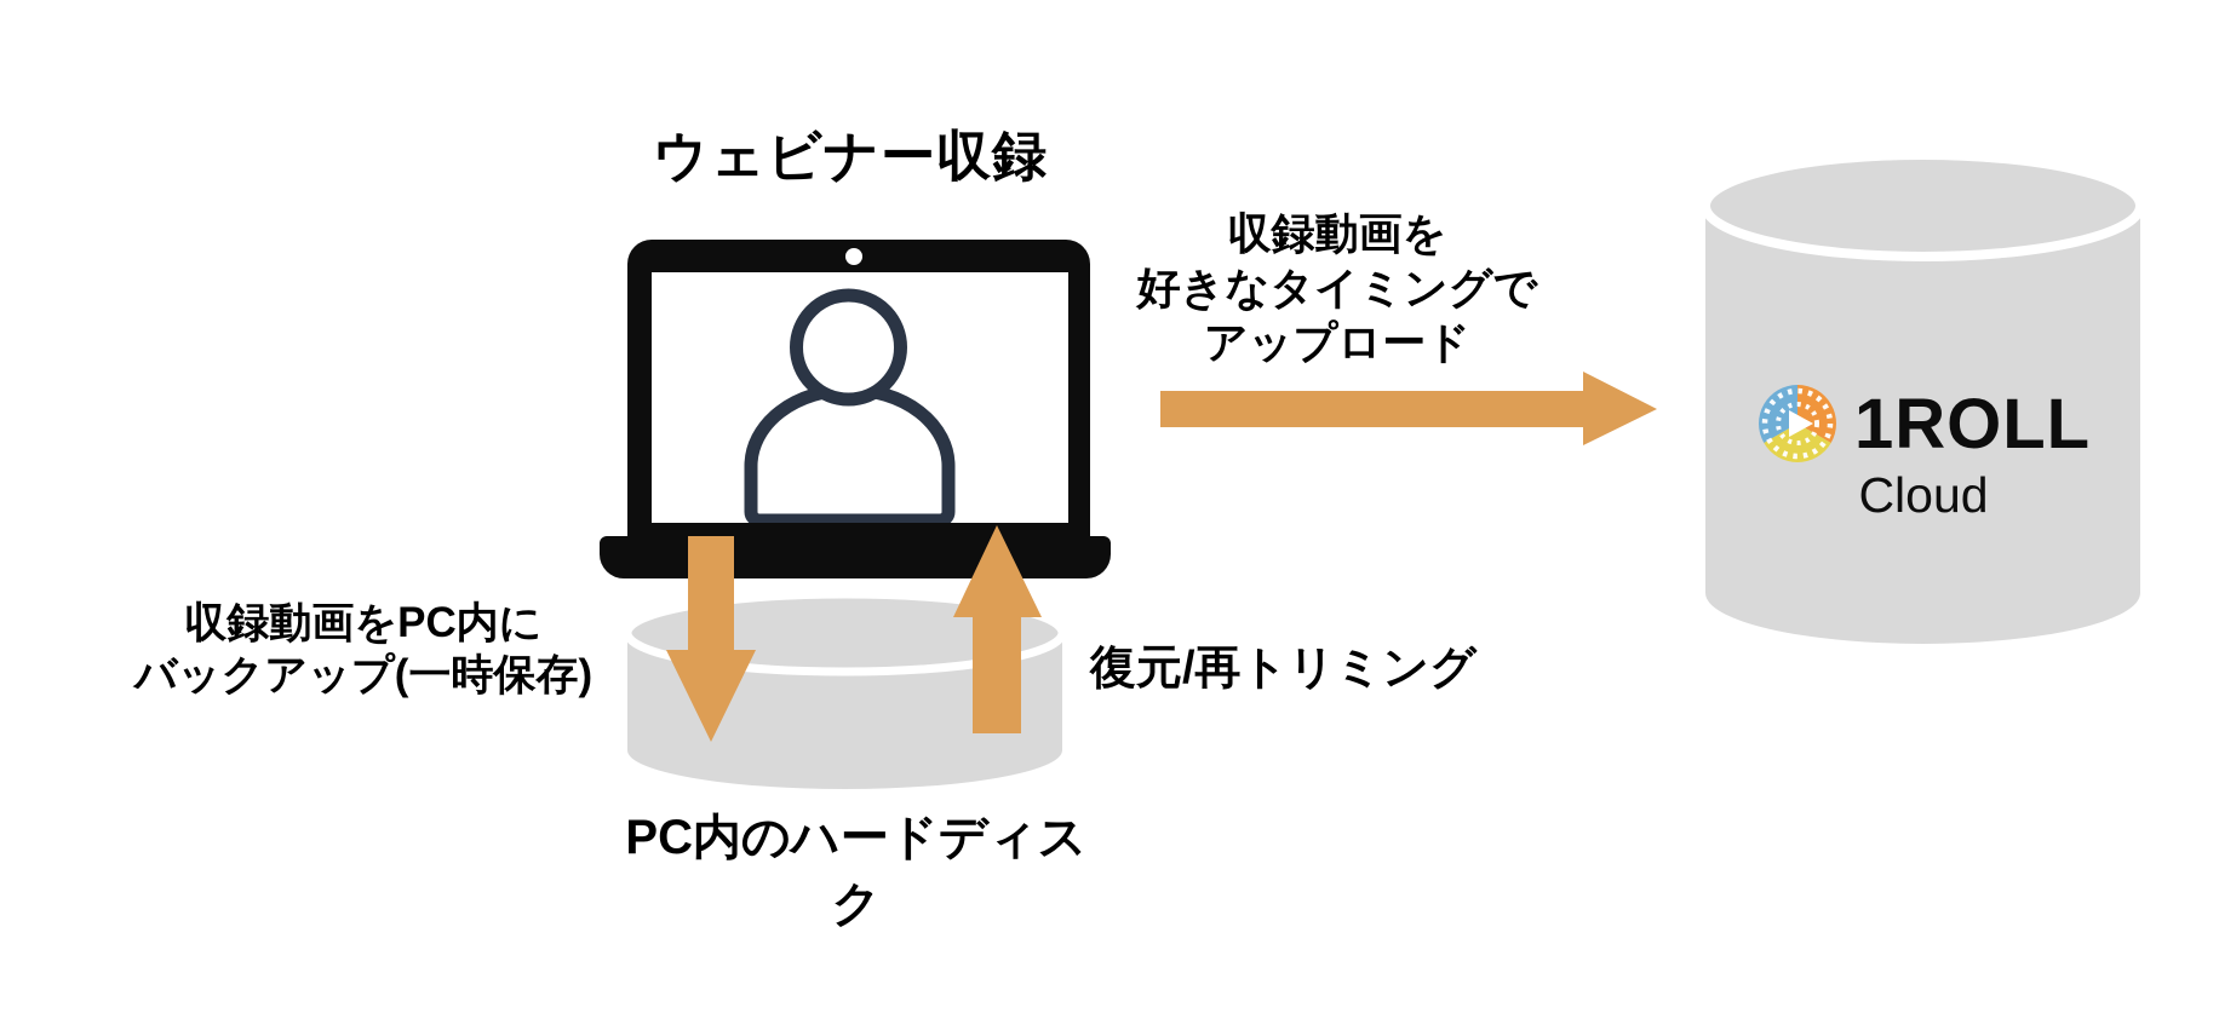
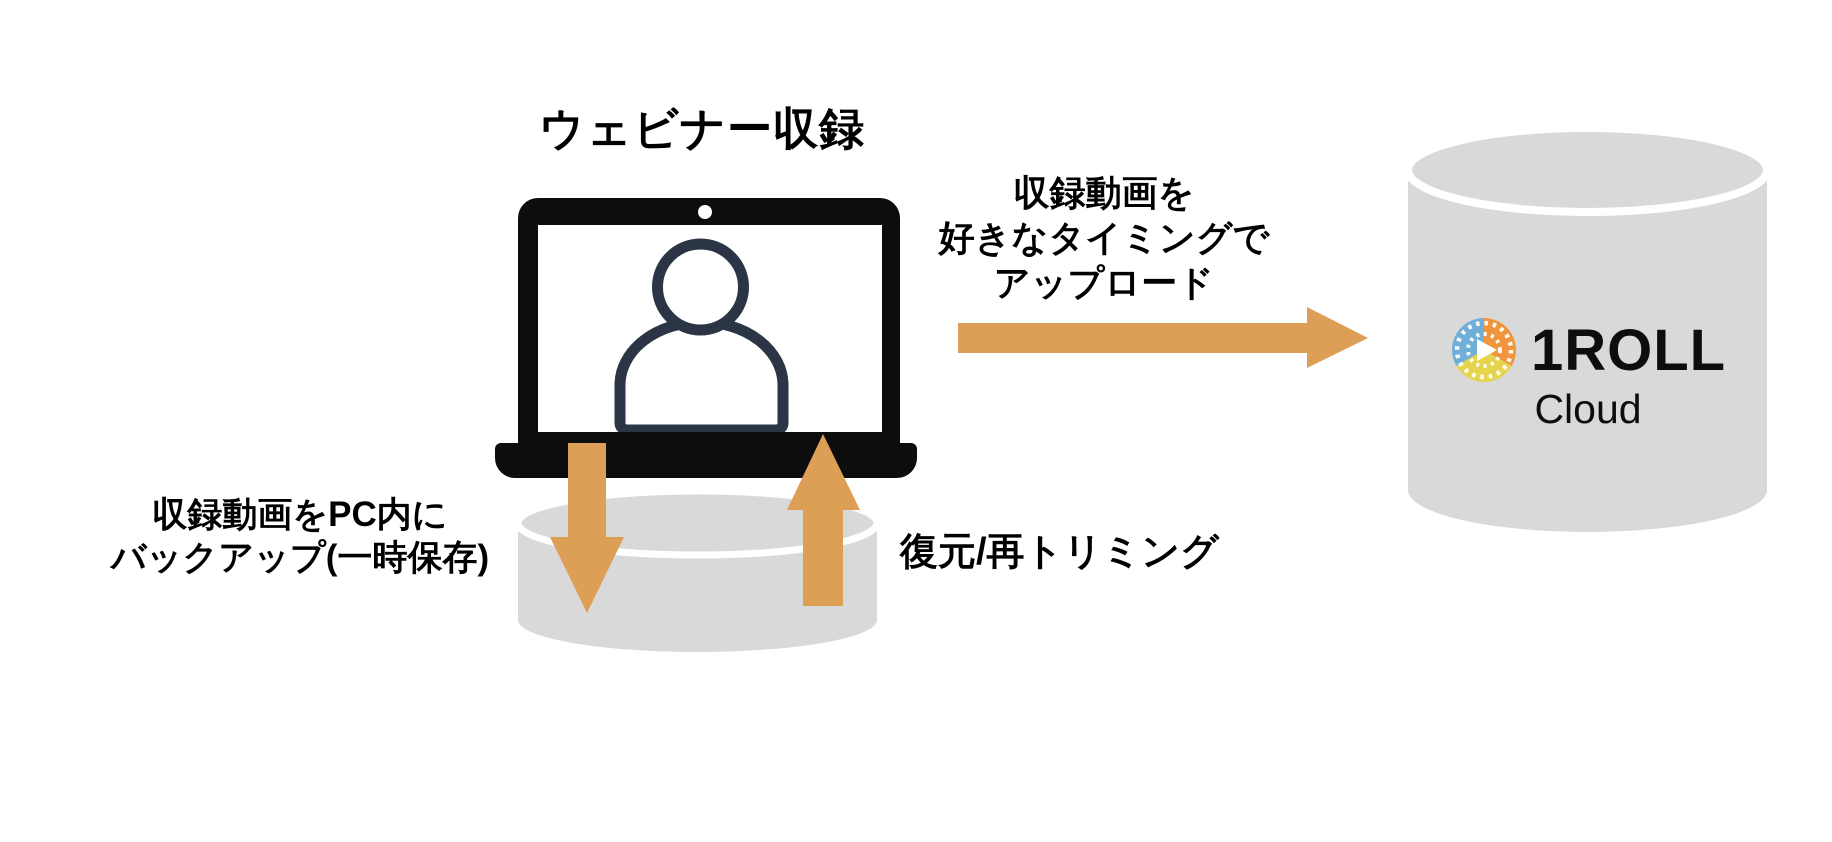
  ウェビナー収録
  収録動画を
  好きなタイミングで
  アップロード
  1ROLL
  Cloud
  収録動画をPC内に
  バックアップ(一時保存)
  復元/再トリミング
- PC内のハードディスク
